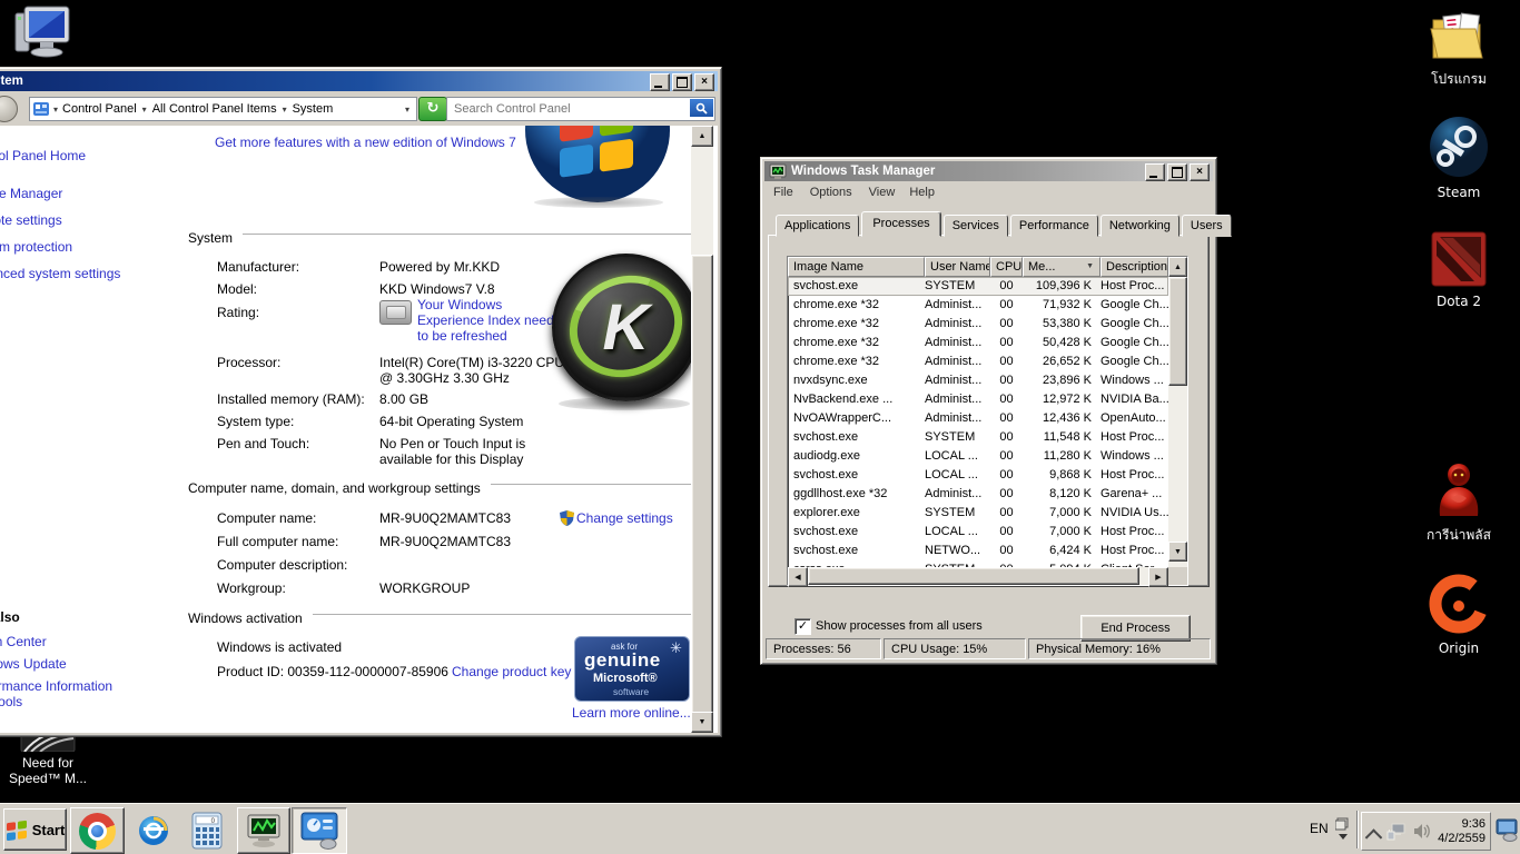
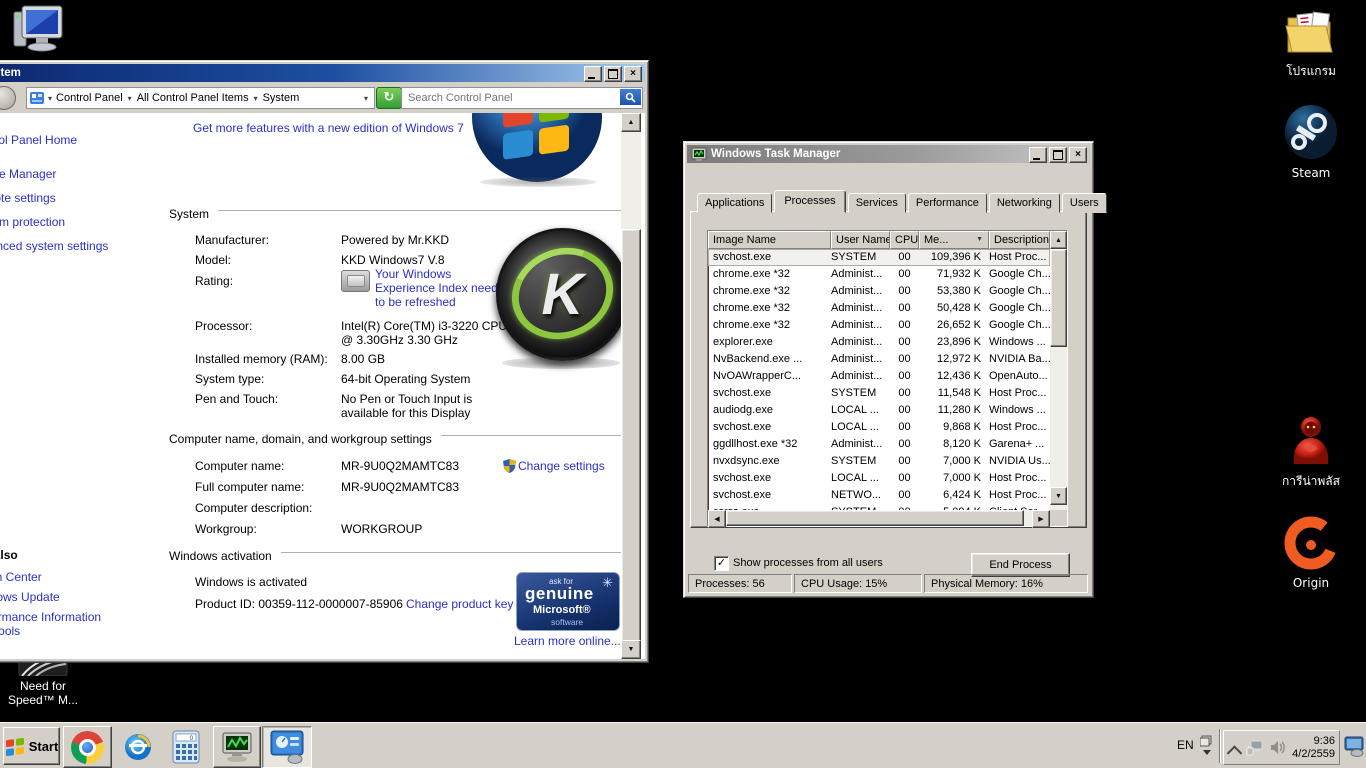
  Need for
  Speed™ M...
  โปรแกรม
  Steam
- Dota 2
  การีน่าพลัส
  Origin
  ×
  ▾
  Control Panel
  ▾
  All Control Panel Items
  ▾
  System
  ▾
  ↻
  Search Control Panel
  te settings
  ced system settings
  Get more features with a new edition of Windows 7
  System
  Manufacturer:
  Powered by Mr.KKD
  Model:
  KKD Windows7 V.8
  Rating:
  Your Windows
  Experience Index need
  to be refreshed
  Processor:
  Intel(R) Core(TM) i3-3220 CPU
  @ 3.30GHz 3.30 GHz
  Installed memory (RAM):
  8.00 GB
  System type:
  64-bit Operating System
  Pen and Touch:
  No Pen or Touch Input is
  available for this Display
  K
  Computer name, domain, and workgroup settings
  Computer name:
  MR-9U0Q2MAMTC83
  Change settings
  Full computer name:
  MR-9U0Q2MAMTC83
  Computer description:
  Workgroup:
  WORKGROUP
  Windows activation
  Windows is activated
  Product ID: 00359-112-0000007-85906
  Change product key
  ask for
  ✳
  genuine
  Microsoft®
  software
  Learn more online...
  Windows Task Manager
  ×
- File
- Options
- View
- Help
  Applications
  Processes
  Services
  Performance
  Networking
  Users
  Image Name
  User Name
  CPU
  Me...
  Description
  svchost.exe
  SYSTEM
  00
  109,396 K
  Host Proc...
  chrome.exe *32
  Administ...
  00
  71,932 K
  Google Ch..
  chrome.exe *32
  Administ...
  00
  53,380 K
  Google Ch..
  chrome.exe *32
  Administ...
  00
  50,428 K
  Google Ch..
  chrome.exe *32
  Administ...
  00
  26,652 K
  Google Ch..
- nvxdsync.exe
+ explorer.exe
  Administ...
  00
  23,896 K
  Windows ...
  NvBackend.exe ...
  Administ...
  00
  12,972 K
  NVIDIA Ba..
  NvOAWrapperC...
  Administ...
  00
  12,436 K
  OpenAuto...
  svchost.exe
  SYSTEM
  00
  11,548 K
  Host Proc...
  audiodg.exe
  LOCAL ...
  00
  11,280 K
  Windows ...
  svchost.exe
  LOCAL ...
  00
  9,868 K
  Host Proc...
  ggdllhost.exe *32
  Administ...
  00
  8,120 K
  Garena+ ...
- explorer.exe
+ nvxdsync.exe
  SYSTEM
  00
  7,000 K
  NVIDIA Us..
  svchost.exe
  LOCAL ...
  00
  7,000 K
  Host Proc...
  svchost.exe
  NETWO...
  00
  6,424 K
  Host Proc...
  ✓
  Show processes from all users
  End Process
  Processes: 56
  CPU Usage: 15%
  Physical Memory: 16%
  Start
  EN
  9:36
  4/2/2559
